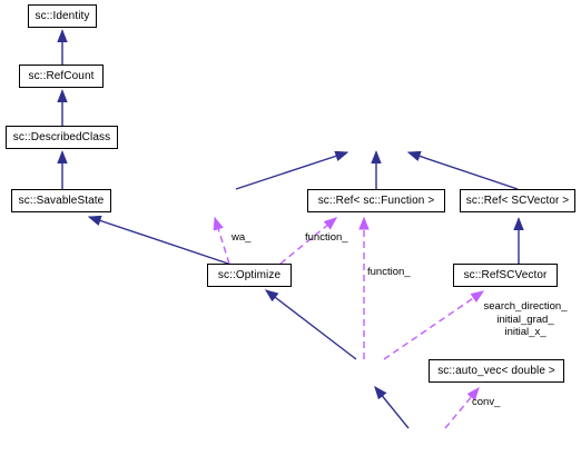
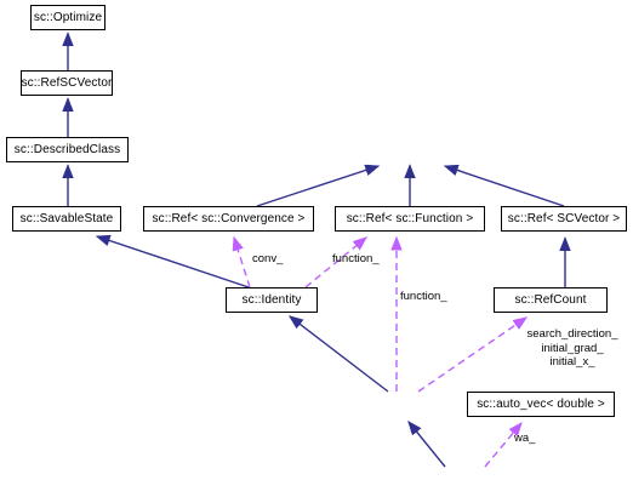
- sc::Identity
+ sc::Optimize
- sc::RefCount
+ sc::RefSCVector
  sc::DescribedClass
  sc::SavableState
+ sc::Ref< sc::Convergence >
  sc::Ref< sc::Function >
  sc::Ref< SCVector >
- sc::Optimize
+ sc::Identity
- sc::RefSCVector
+ sc::RefCount
  sc::auto_vec< double >
- wa_
+ conv_
  function_
  function_
  search_direction_
  initial_grad_
  initial_x_
- conv_
+ wa_
